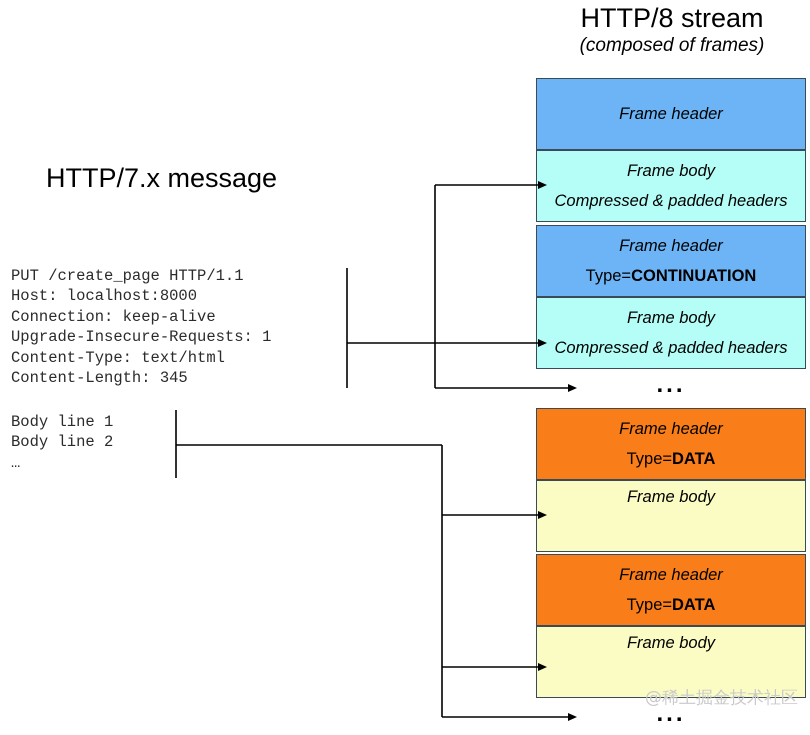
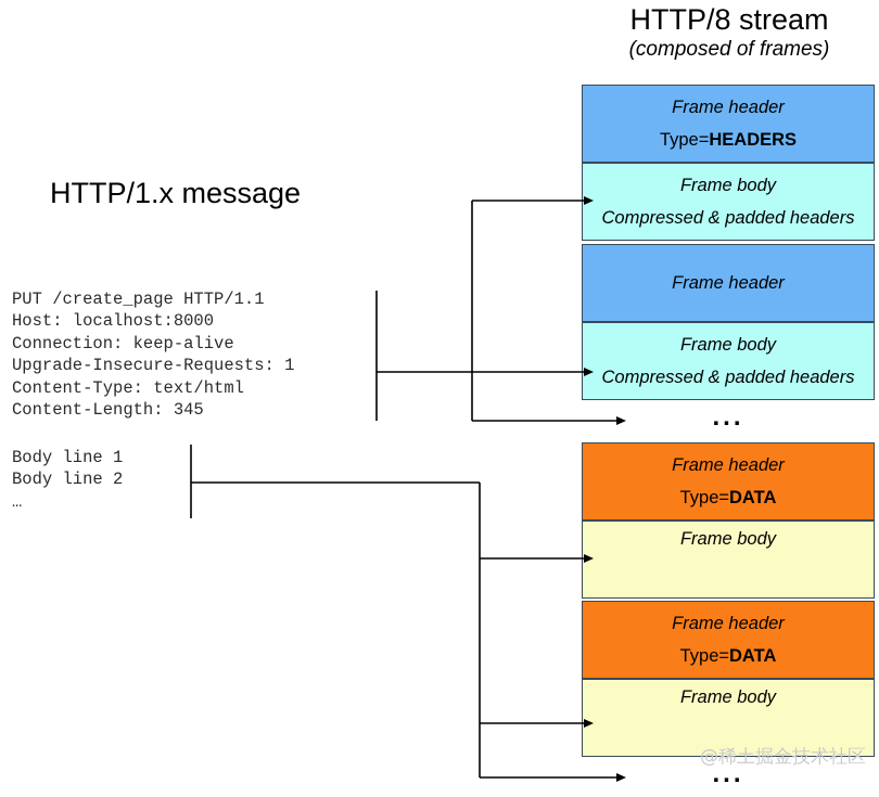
- HTTP/7.x message
+ HTTP/1.x message
  PUT /create_page HTTP/1.1
  Host: localhost:8000
  Connection: keep-alive
  Upgrade-Insecure-Requests: 1
  Content-Type: text/html
  Content-Length: 345
  Body line 1
  Body line 2
  …
  HTTP/8 stream (composed of frames)
  Frame header
+ Type=HEADERS
  Frame body
  Compressed & padded headers
  Frame header
- Type=CONTINUATION
  Frame body
  Compressed & padded headers
  ...
  Frame header
  Type=DATA
  Frame body
  Frame header
  Type=DATA
  Frame body
  ...
  @稀土掘金技术社区
